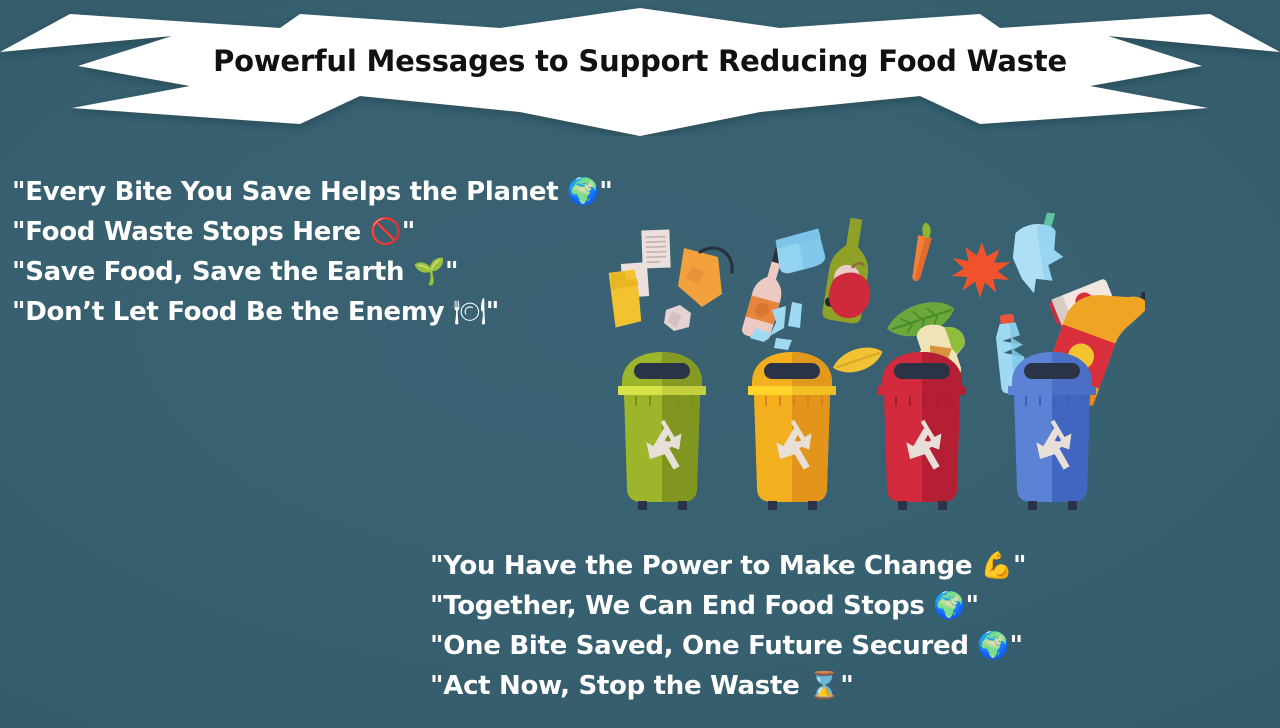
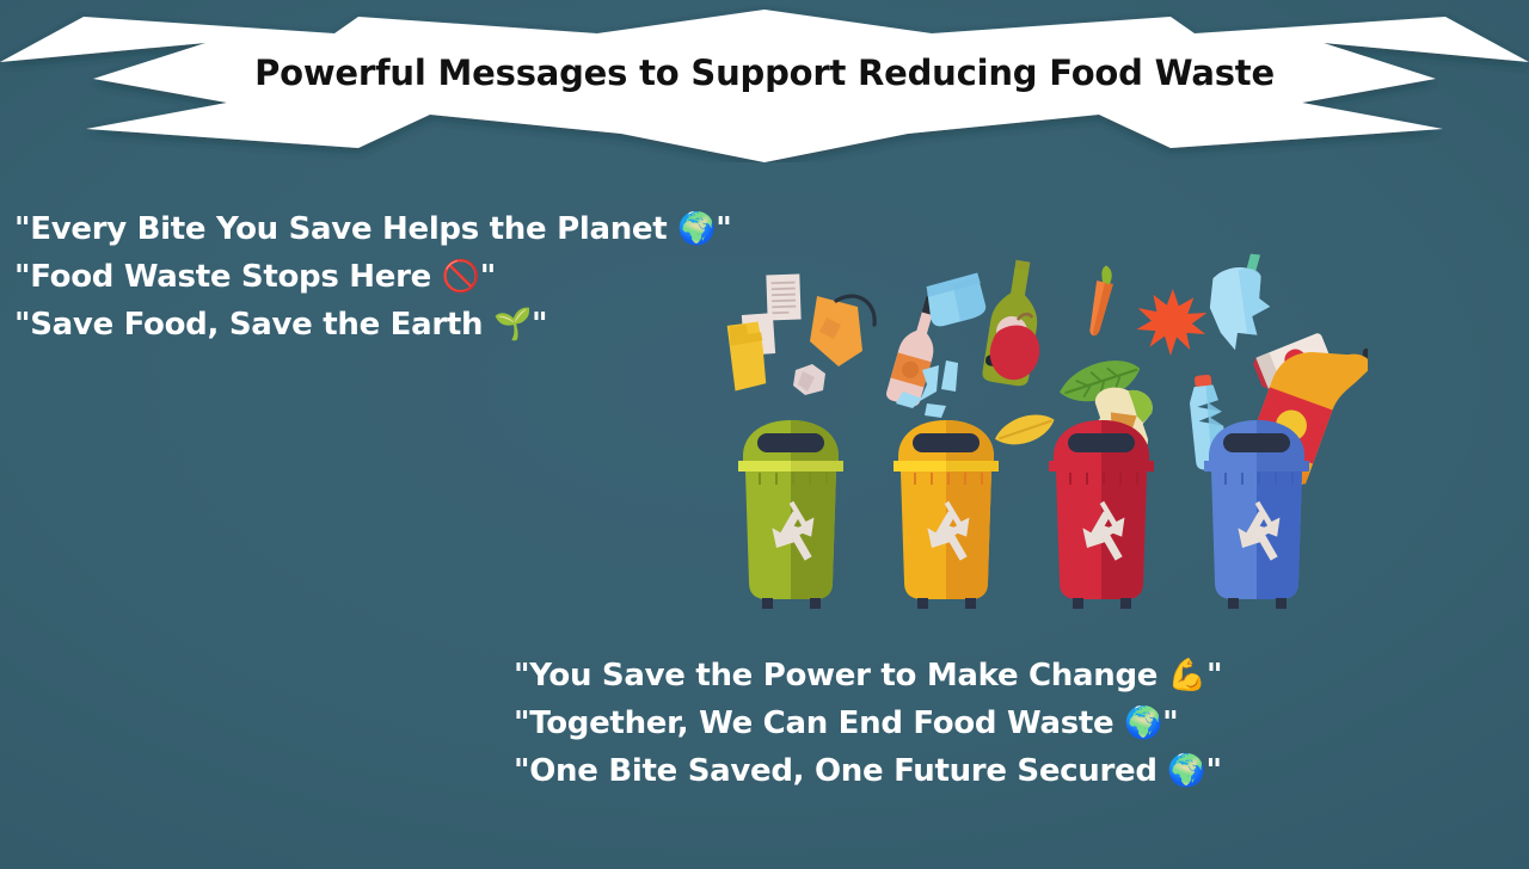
  Powerful Messages to Support Reducing Food Waste
  "Every Bite You Save Helps the Planet 🌍"
  "Food Waste Stops Here 🚫"
  "Save Food, Save the Earth 🌱"
- "Don’t Let Food Be the Enemy 🍽"
- "You Have the Power to Make Change 💪"
+ "You Save the Power to Make Change 💪"
- "Together, We Can End Food Stops 🌍"
+ "Together, We Can End Food Waste 🌍"
  "One Bite Saved, One Future Secured 🌍"
- "Act Now, Stop the Waste ⌛"
